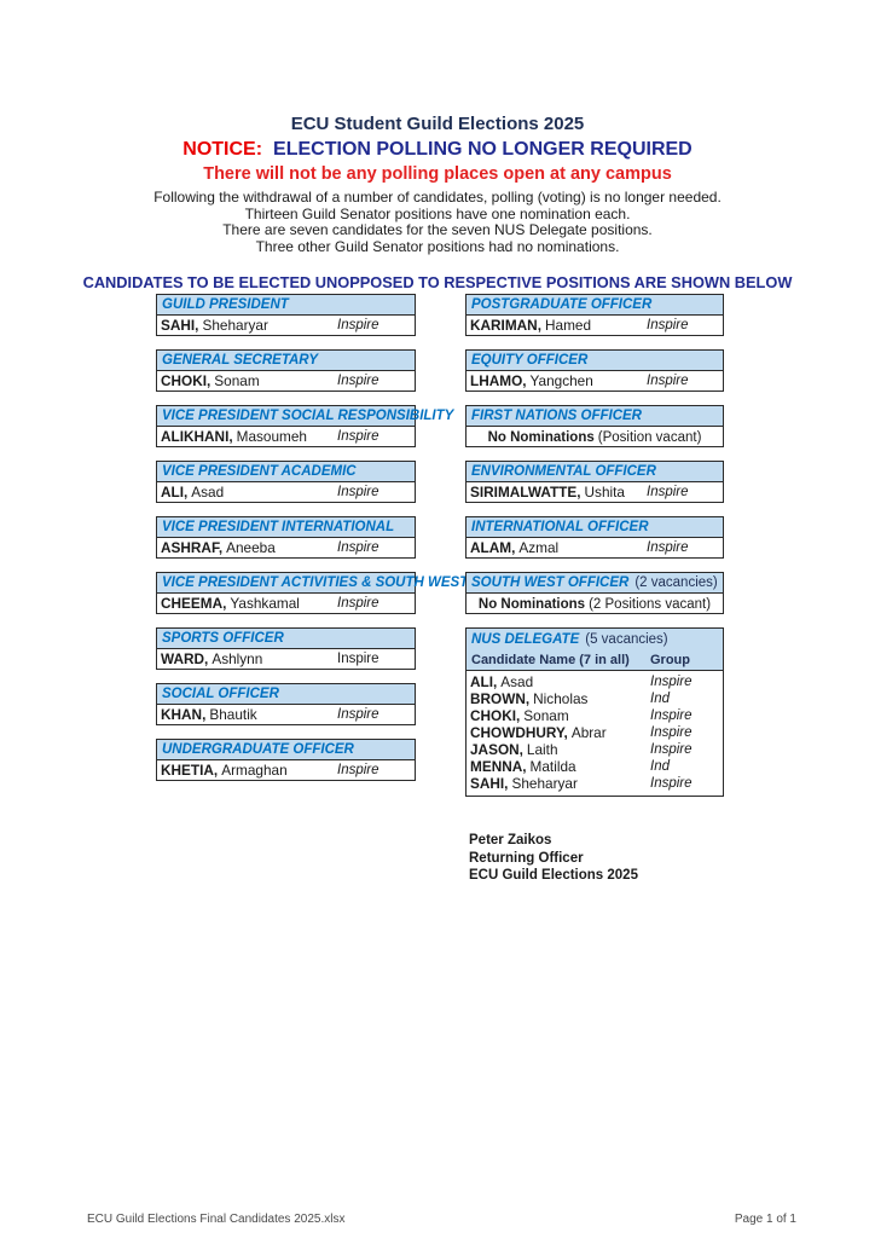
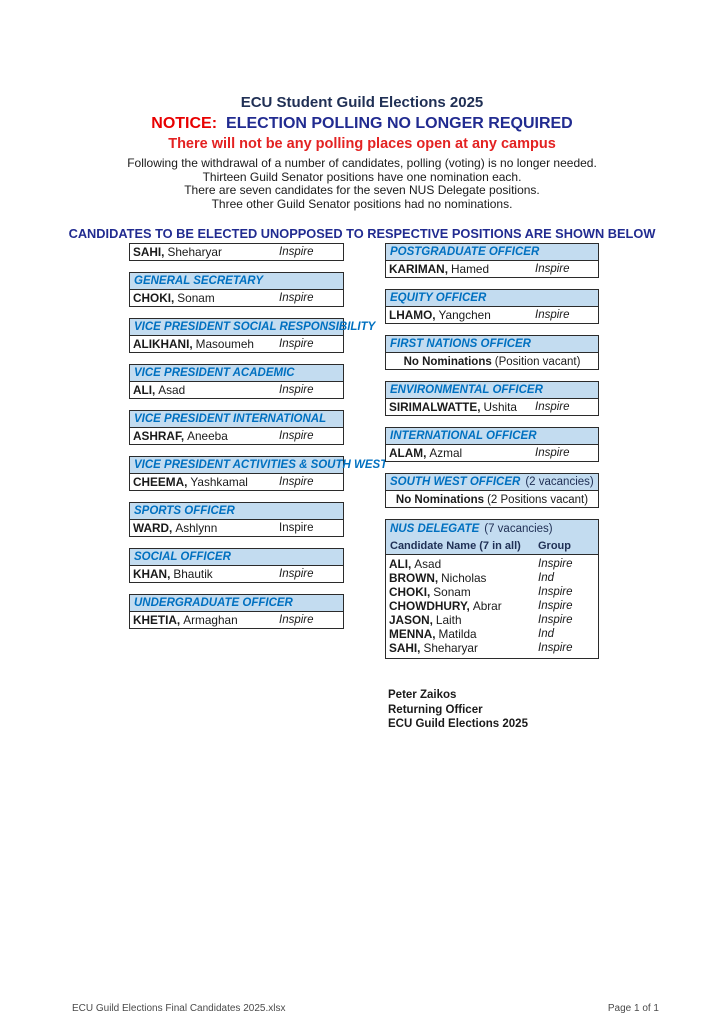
  ECU Student Guild Elections 2025
  NOTICE: ELECTION POLLING NO LONGER REQUIRED
  There will not be any polling places open at any campus
  Following the withdrawal of a number of candidates, polling (voting) is no longer needed.
  Thirteen Guild Senator positions have one nomination each.
  There are seven candidates for the seven NUS Delegate positions.
  Three other Guild Senator positions had no nominations.
  CANDIDATES TO BE ELECTED UNOPPOSED TO RESPECTIVE POSITIONS ARE SHOWN BELOW
- GUILD PRESIDENT
  SAHI,
  Sheharyar
  Inspire
  GENERAL SECRETARY
  CHOKI,
  Sonam
  Inspire
  VICE PRESIDENT SOCIAL RESPONSIBILITY
  ALIKHANI,
  Masoumeh
  Inspire
  VICE PRESIDENT ACADEMIC
  ALI,
  Asad
  Inspire
  VICE PRESIDENT INTERNATIONAL
  ASHRAF,
  Aneeba
  Inspire
  VICE PRESIDENT ACTIVITIES & SOUTH WEST
  CHEEMA,
  Yashkamal
  Inspire
  SPORTS OFFICER
  WARD,
  Ashlynn
  Inspire
  SOCIAL OFFICER
  KHAN,
  Bhautik
  Inspire
  UNDERGRADUATE OFFICER
  KHETIA,
  Armaghan
  Inspire
  POSTGRADUATE OFFICER
  KARIMAN,
  Hamed
  Inspire
  EQUITY OFFICER
  LHAMO,
  Yangchen
  Inspire
  FIRST NATIONS OFFICER
  No Nominations (Position vacant)
  ENVIRONMENTAL OFFICER
  SIRIMALWATTE,
  Ushita
  Inspire
  INTERNATIONAL OFFICER
  ALAM,
  Azmal
  Inspire
  SOUTH WEST OFFICER
  (2 vacancies)
  No Nominations (2 Positions vacant)
  NUS DELEGATE
- (5 vacancies)
+ (7 vacancies)
  Candidate Name (7 in all)
  Group
  ALI,
  Asad
  Inspire
  BROWN,
  Nicholas
  Ind
  CHOKI,
  Sonam
  Inspire
  CHOWDHURY,
  Abrar
  Inspire
  JASON,
  Laith
  Inspire
  MENNA,
  Matilda
  Ind
  SAHI,
  Sheharyar
  Inspire
  Peter Zaikos
  Returning Officer
  ECU Guild Elections 2025
  ECU Guild Elections Final Candidates 2025.xlsx
  Page 1 of 1
